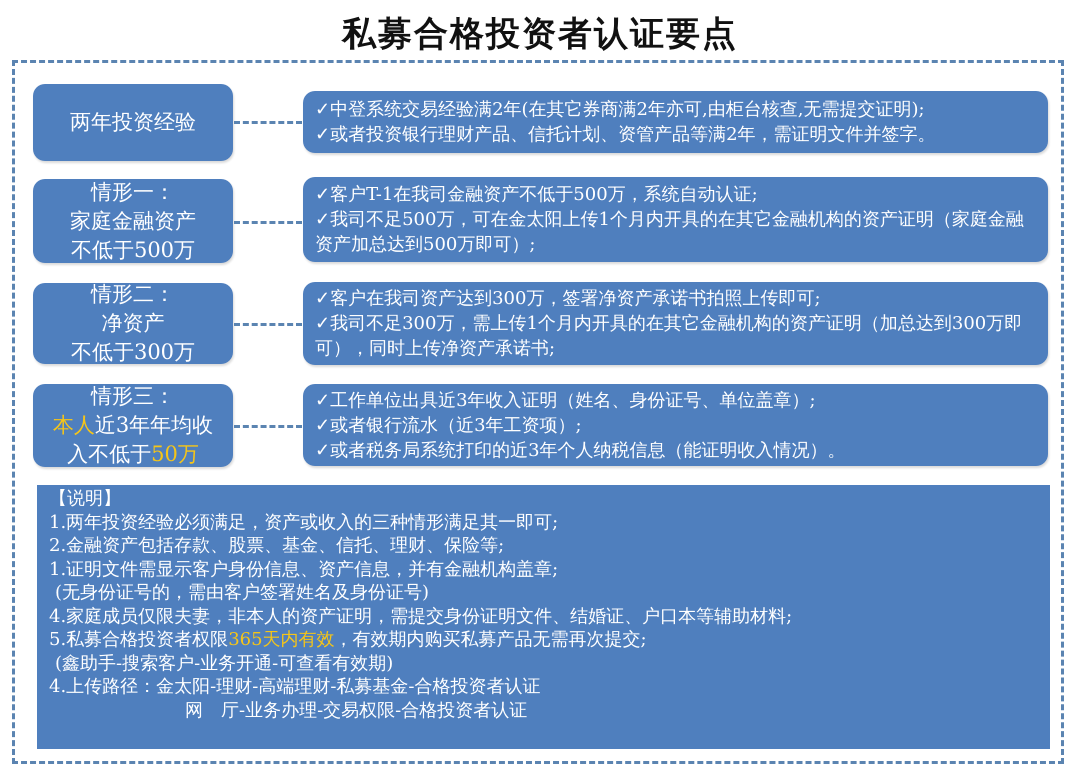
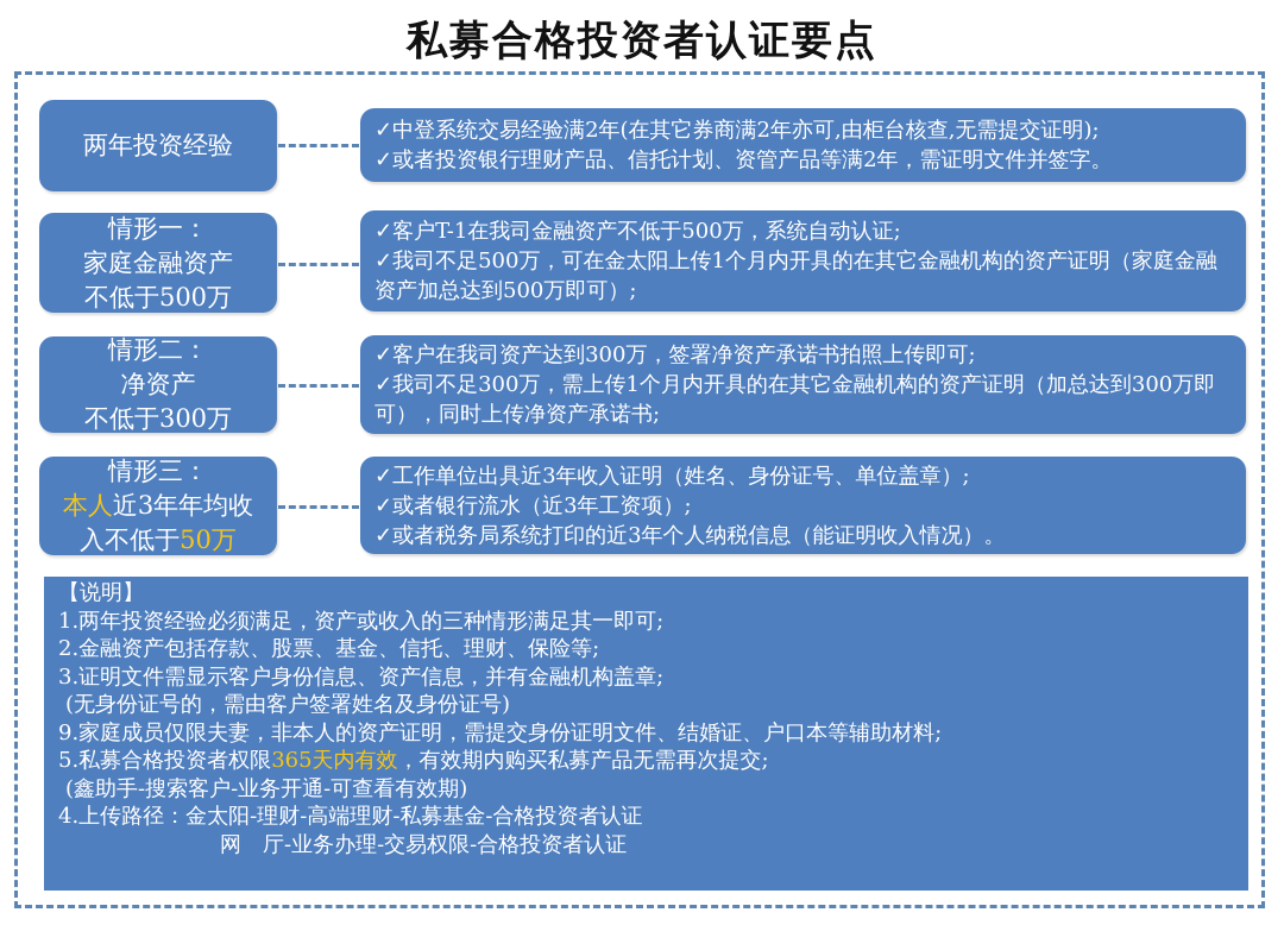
  私募合格投资者认证要点
  两年投资经验
  ✓中登系统交易经验满2年(在其它券商满2年亦可,由柜台核查,无需提交证明);
  ✓或者投资银行理财产品、信托计划、资管产品等满2年，需证明文件并签字。
  情形一：
  家庭金融资产
  不低于500万
  ✓客户T-1在我司金融资产不低于500万，系统自动认证;
  ✓我司不足500万，可在金太阳上传1个月内开具的在其它金融机构的资产证明（家庭金融资产加总达到500万即可）;
  情形二：
  净资产
  不低于300万
  ✓客户在我司资产达到300万，签署净资产承诺书拍照上传即可;
  ✓我司不足300万，需上传1个月内开具的在其它金融机构的资产证明（加总达到300万即可），同时上传净资产承诺书;
  情形三：
  本人近3年年均收
  入不低于50万
  ✓工作单位出具近3年收入证明（姓名、身份证号、单位盖章）;
  ✓或者银行流水（近3年工资项）;
  ✓或者税务局系统打印的近3年个人纳税信息（能证明收入情况）。
  【说明】
  1.两年投资经验必须满足，资产或收入的三种情形满足其一即可;
  2.金融资产包括存款、股票、基金、信托、理财、保险等;
- 1.证明文件需显示客户身份信息、资产信息，并有金融机构盖章;
+ 3.证明文件需显示客户身份信息、资产信息，并有金融机构盖章;
  (无身份证号的，需由客户签署姓名及身份证号)
- 4.家庭成员仅限夫妻，非本人的资产证明，需提交身份证明文件、结婚证、户口本等辅助材料;
+ 9.家庭成员仅限夫妻，非本人的资产证明，需提交身份证明文件、结婚证、户口本等辅助材料;
  5.私募合格投资者权限365天内有效，有效期内购买私募产品无需再次提交;
  (鑫助手-搜索客户-业务开通-可查看有效期)
  4.上传路径：金太阳-理财-高端理财-私募基金-合格投资者认证
  网 厅-业务办理-交易权限-合格投资者认证
